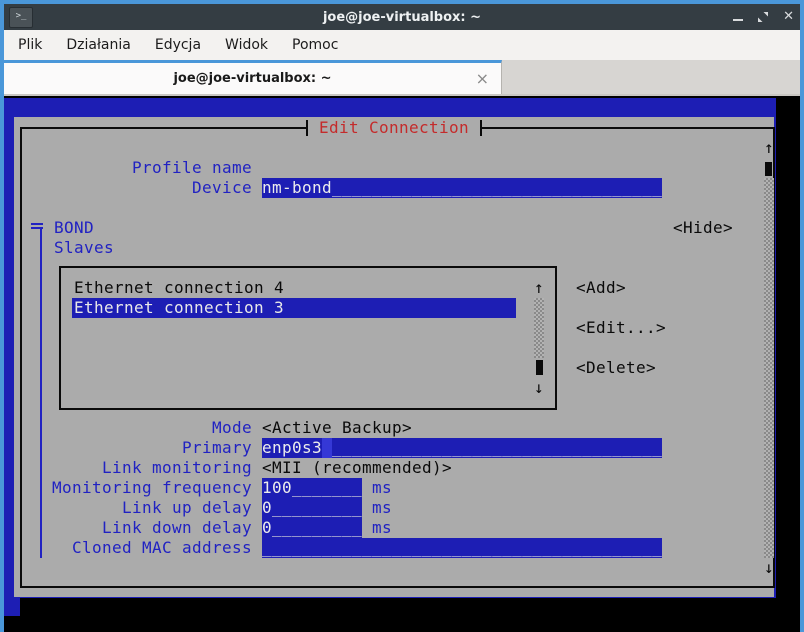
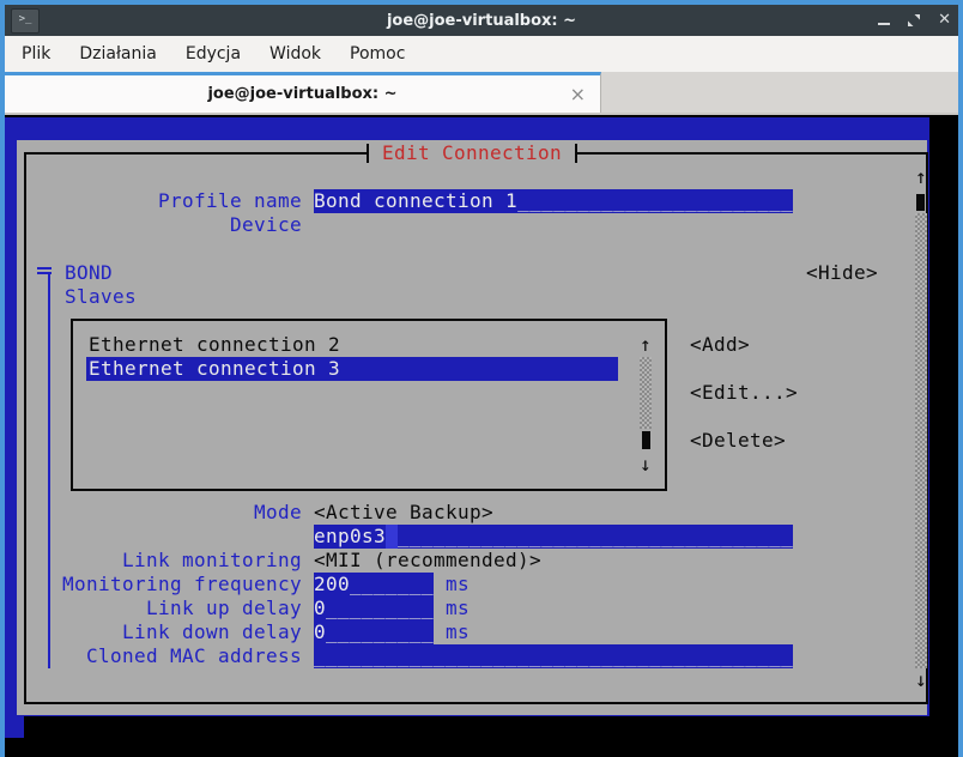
  >_
  joe@joe-virtualbox: ~
  ✕
  Plik
  Działania
  Edycja
  Widok
  Pomoc
  joe@joe-virtualbox: ~
  ×
  Edit Connection
  Profile name
+ Bond connection 1_______________________
  Device
- nm-bond_________________________________
  BOND
  Slaves
  <Hide>
- Ethernet connection 4
+ Ethernet connection 2
  Ethernet connection 3
  ↑
  ↓
  <Add>
  <Edit...>
  <Delete>
  Mode
  <Active Backup>
- Primary
  enp0s3 _________________________________
  Link monitoring
  <MII (recommended)>
  Monitoring frequency
- 100_______
+ 200_______
  ms
  Link up delay
  0_________
  ms
  Link down delay
  0_________
  ms
  Cloned MAC address
  ________________________________________
  ↑
  ↓
